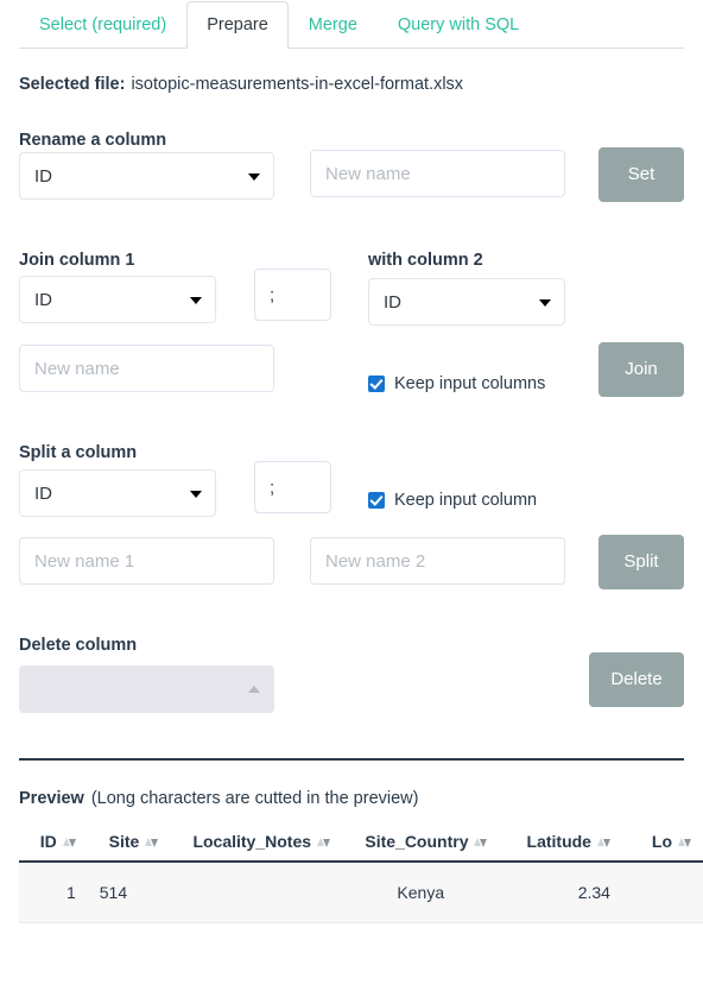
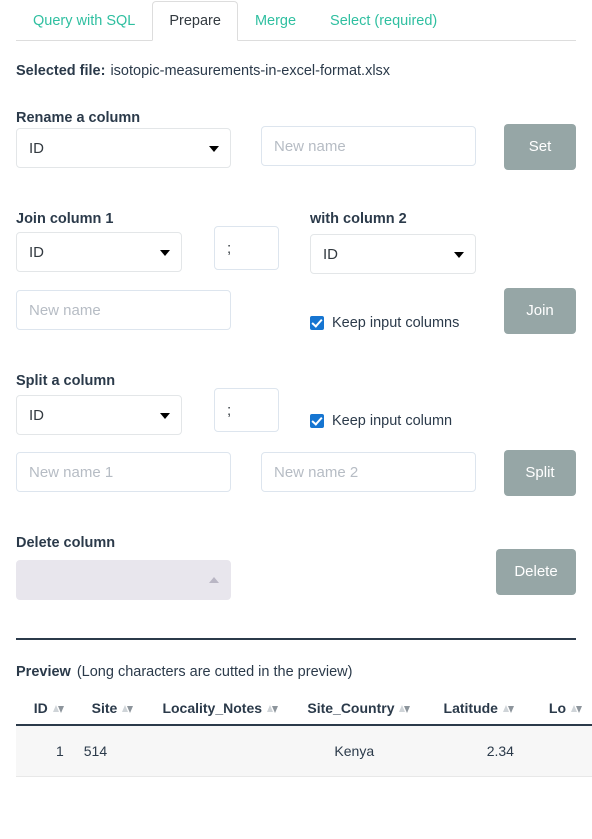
- Select (required)
+ Query with SQL
  Prepare
  Merge
- Query with SQL
+ Select (required)
  Selected file: isotopic-measurements-in-excel-format.xlsx
  Rename a column
  ID
  New name
  Set
  Join column 1
  with column 2
  ID
  ;
  ID
  New name
  Keep input columns
  Join
  Split a column
  ID
  ;
  Keep input column
  New name 1
  New name 2
  Split
  Delete column
  Delete
  Preview (Long characters are cutted in the preview)
  ID	Site	Locality_Notes	Site_Country	Latitude	Lo
  1	514		Kenya	2.34
